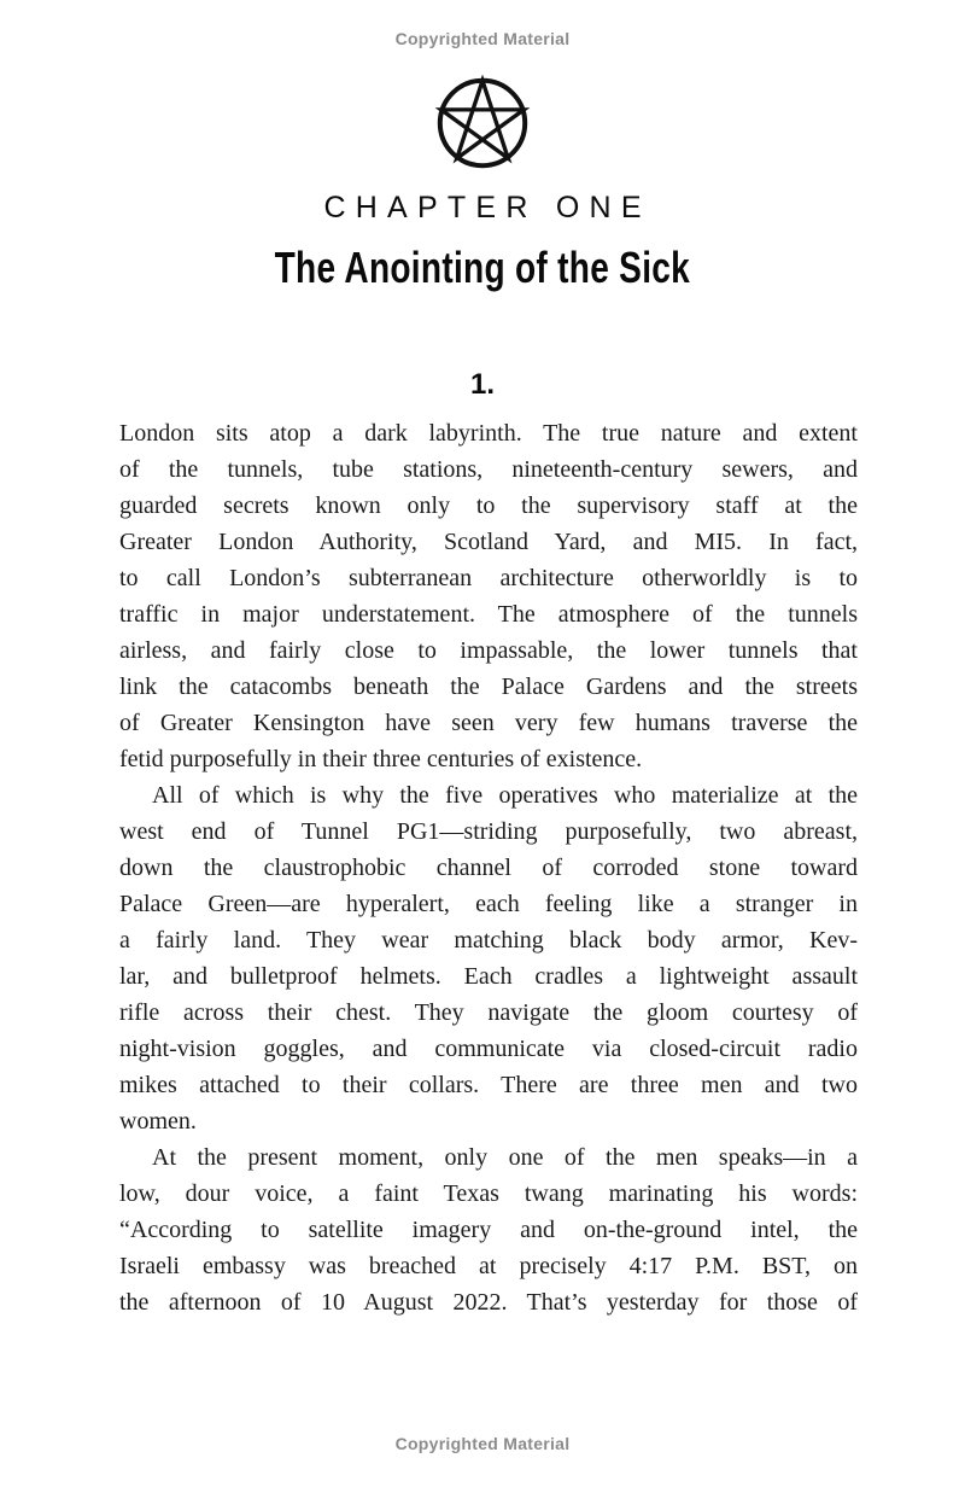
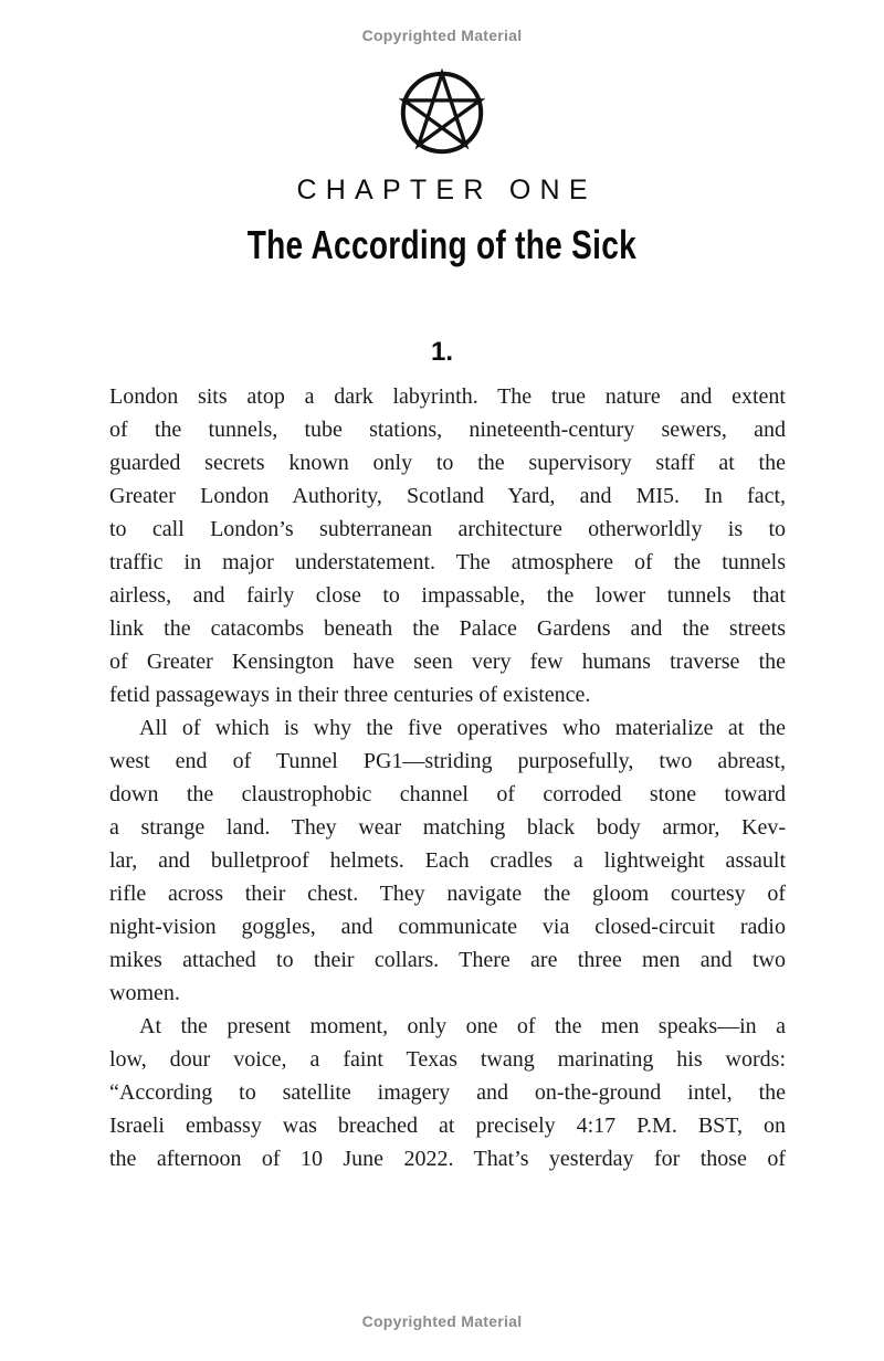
  Copyrighted Material
  CHAPTER ONE
- The Anointing of the Sick
+ The According of the Sick
  1.
  London sits atop a dark labyrinth. The true nature and extent
  of the tunnels, tube stations, nineteenth-century sewers, and
  guarded secrets known only to the supervisory staff at the
  Greater London Authority, Scotland Yard, and MI5. In fact,
  to call London’s subterranean architecture otherworldly is to
  traffic in major understatement. The atmosphere of the tunnels
  airless, and fairly close to impassable, the lower tunnels that
  link the catacombs beneath the Palace Gardens and the streets
  of Greater Kensington have seen very few humans traverse the
- fetid purposefully in their three centuries of existence.
+ fetid passageways in their three centuries of existence.
  All of which is why the five operatives who materialize at the
  west end of Tunnel PG1—striding purposefully, two abreast,
  down the claustrophobic channel of corroded stone toward
- Palace Green—are hyperalert, each feeling like a stranger in
- a fairly land. They wear matching black body armor, Kev-
+ a strange land. They wear matching black body armor, Kev-
  lar, and bulletproof helmets. Each cradles a lightweight assault
  rifle across their chest. They navigate the gloom courtesy of
  night-vision goggles, and communicate via closed-circuit radio
  mikes attached to their collars. There are three men and two
  women.
  At the present moment, only one of the men speaks—in a
  low, dour voice, a faint Texas twang marinating his words:
  “According to satellite imagery and on-the-ground intel, the
  Israeli embassy was breached at precisely 4:17 P.M. BST, on
- the afternoon of 10 August 2022. That’s yesterday for those of
+ the afternoon of 10 June 2022. That’s yesterday for those of
  Copyrighted Material
